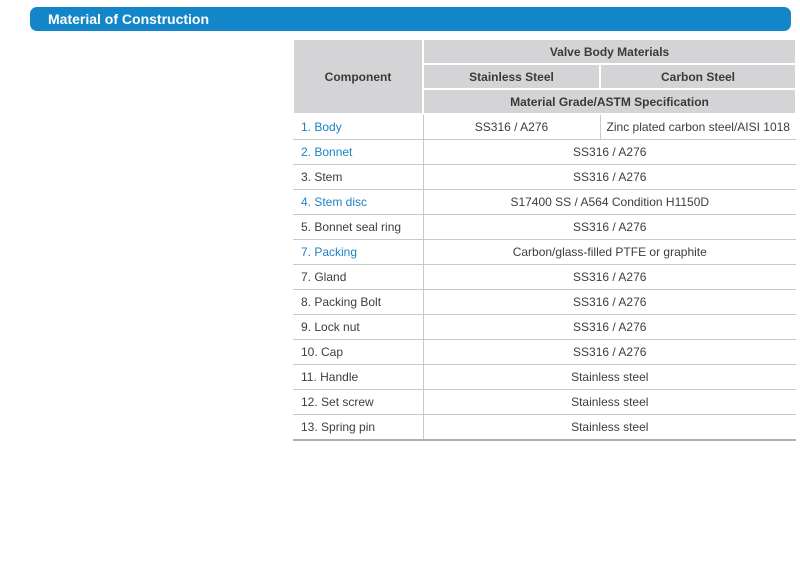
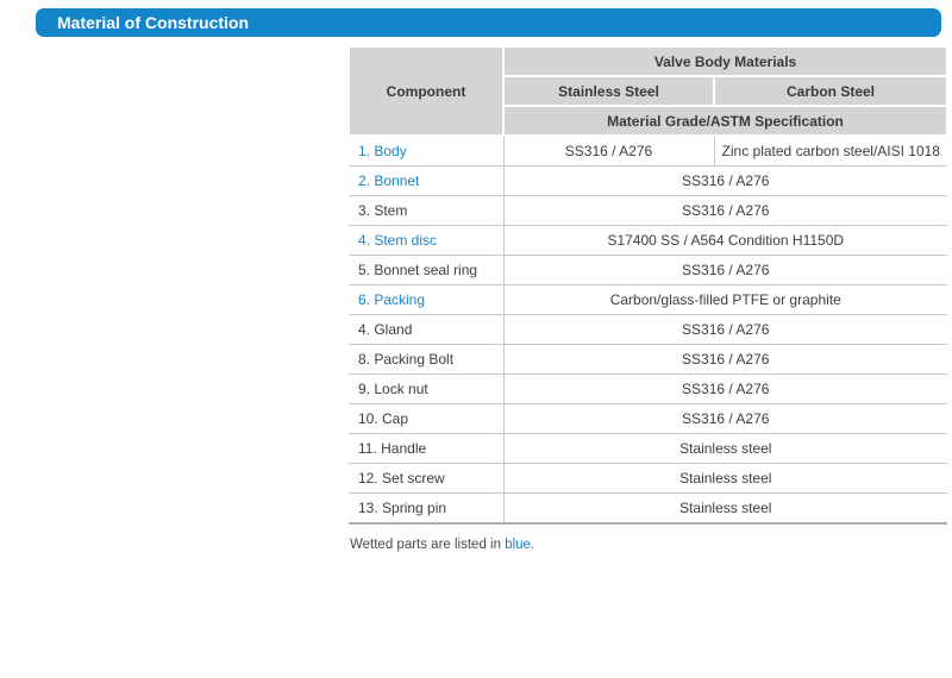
  Material of Construction
  Component	Valve Body Materials
  Stainless Steel	Carbon Steel
  Material Grade/ASTM Specification
  1. Body	SS316 / A276	Zinc plated carbon steel/AISI 1018
  2. Bonnet	SS316 / A276
  3. Stem	SS316 / A276
  4. Stem disc	S17400 SS / A564 Condition H1150D
  5. Bonnet seal ring	SS316 / A276
- 7. Packing	Carbon/glass-filled PTFE or graphite
+ 6. Packing	Carbon/glass-filled PTFE or graphite
- 7. Gland	SS316 / A276
+ 4. Gland	SS316 / A276
  8. Packing Bolt	SS316 / A276
  9. Lock nut	SS316 / A276
  10. Cap	SS316 / A276
  11. Handle	Stainless steel
  12. Set screw	Stainless steel
  13. Spring pin	Stainless steel
+ Wetted parts are listed in blue.
